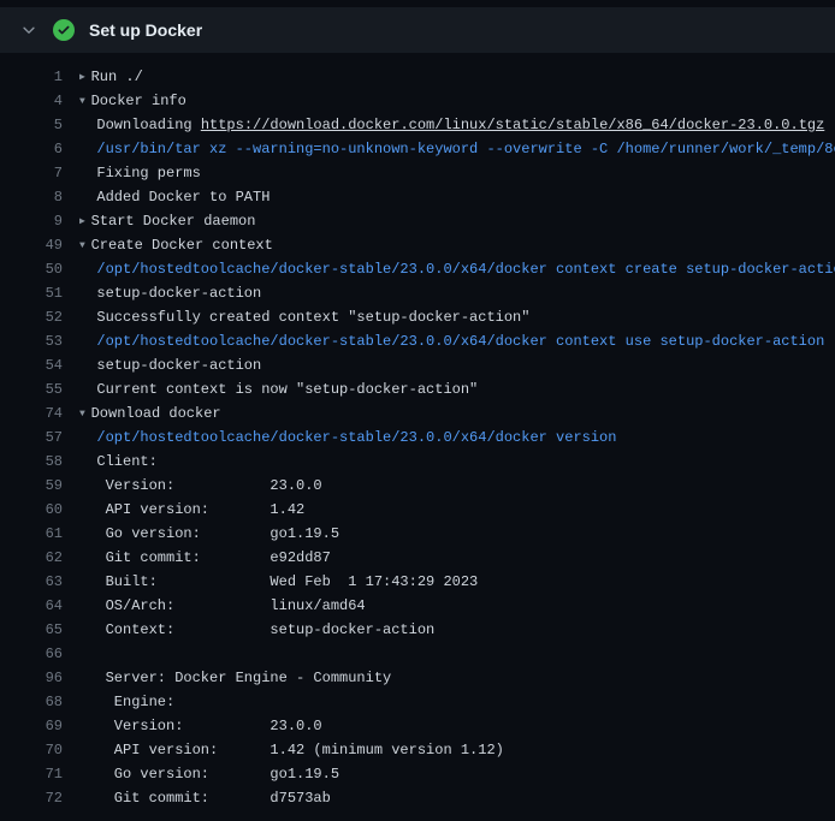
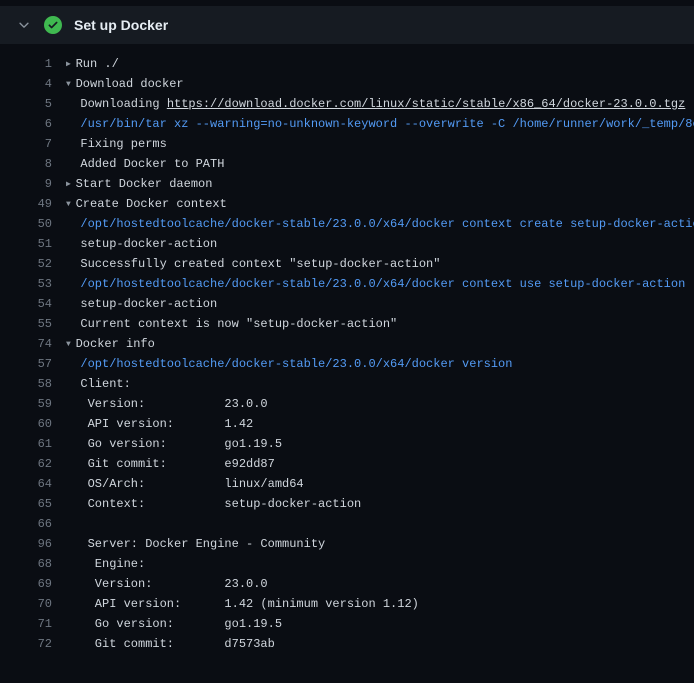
  Set up Docker
  1
  ▶ Run ./
  4
- ▼ Docker info
+ ▼ Download docker
  5
  Downloading https://download.docker.com/linux/static/stable/x86_64/docker-23.0.0.tgz
  6
  /usr/bin/tar xz --warning=no-unknown-keyword --overwrite -C /home/runner/work/_temp/8
  7
  Fixing perms
  8
  Added Docker to PATH
  9
  ▶ Start Docker daemon
  49
  ▼ Create Docker context
  50
  /opt/hostedtoolcache/docker-stable/23.0.0/x64/docker context create setup-docker-acti
  51
  setup-docker-action
  52
  Successfully created context "setup-docker-action"
  53
  /opt/hostedtoolcache/docker-stable/23.0.0/x64/docker context use setup-docker-action
  54
  setup-docker-action
  55
  Current context is now "setup-docker-action"
  74
- ▼ Download docker
+ ▼ Docker info
  57
  /opt/hostedtoolcache/docker-stable/23.0.0/x64/docker version
  58
  Client:
  59
  Version: 23.0.0
  60
  API version: 1.42
  61
  Go version: go1.19.5
  62
  Git commit: e92dd87
- 63
- Built: Wed Feb 1 17:43:29 2023
  64
  OS/Arch: linux/amd64
  65
  Context: setup-docker-action
  66
  96
  Server: Docker Engine - Community
  68
  Engine:
  69
  Version: 23.0.0
  70
  API version: 1.42 (minimum version 1.12)
  71
  Go version: go1.19.5
  72
  Git commit: d7573ab
